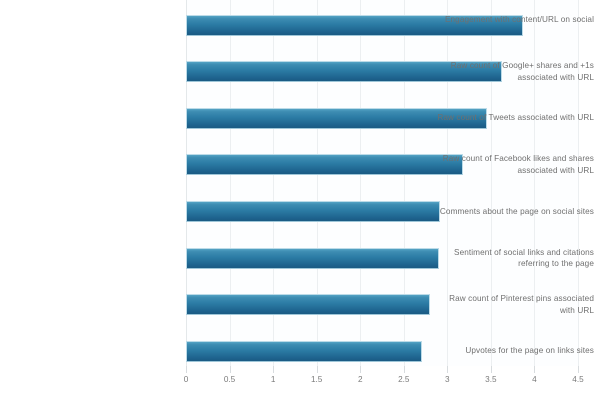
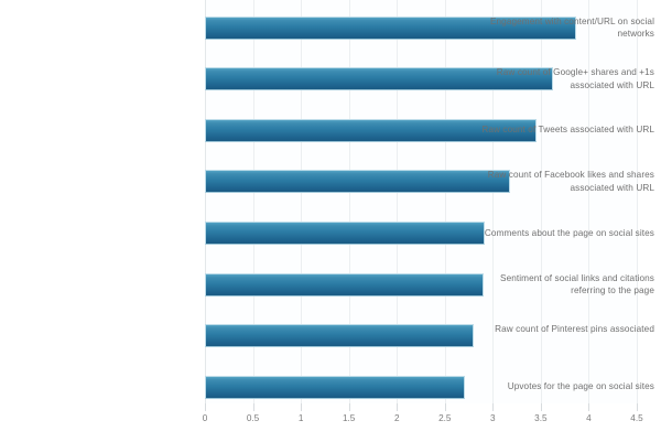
  Engagement with content/URL on social
+ networks
  Raw count of Google+ shares and +1s
  associated with URL
  Raw count of Tweets associated with URL
  Raw count of Facebook likes and shares
  associated with URL
  Comments about the page on social sites
  Sentiment of social links and citations
  referring to the page
  Raw count of Pinterest pins associated
- with URL
- Upvotes for the page on links sites
+ Upvotes for the page on social sites
  0
  0.5
  1
  1.5
  2
  2.5
  3
  3.5
  4
  4.5
